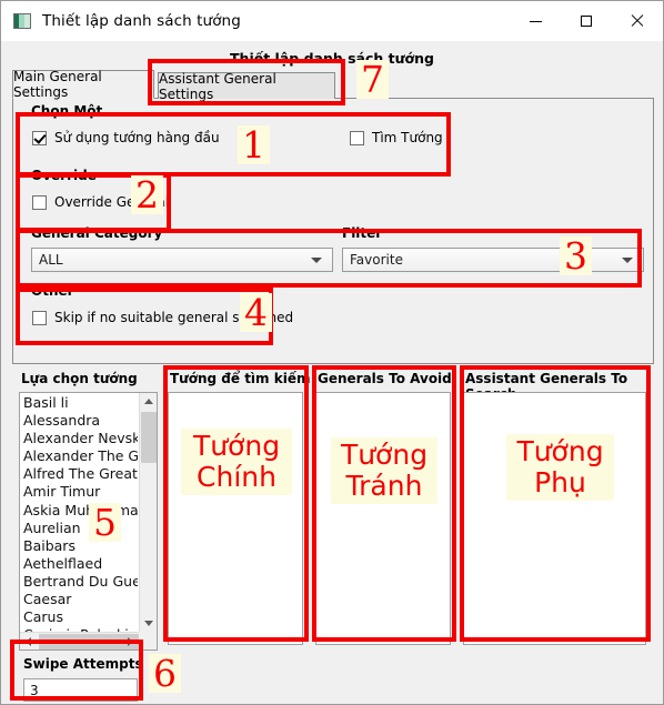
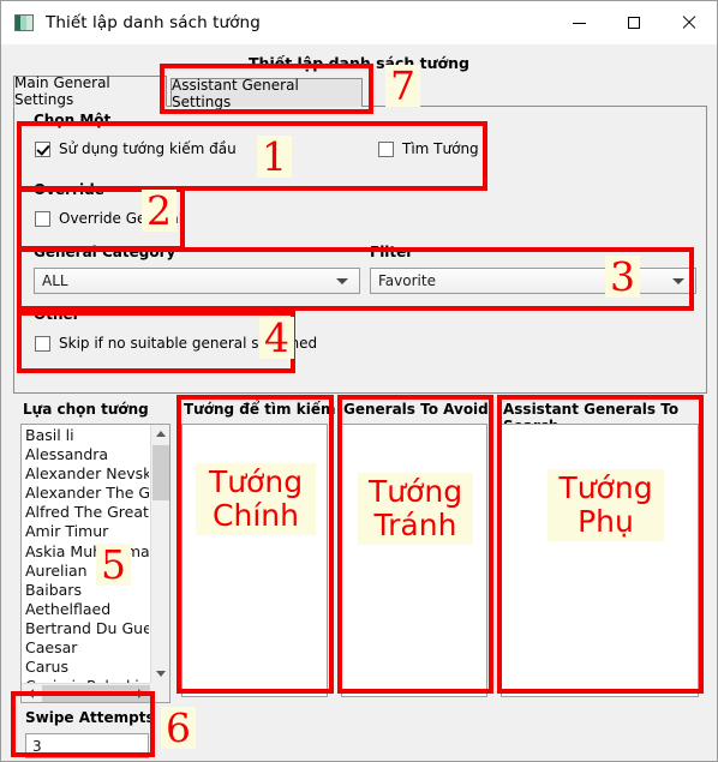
  Thiết lập danh sách tướng
  Thiết lập danh sách tướng
  Main General Settings
  Assistant General Settings
  Chọn Một
- Sử dụng tướng hàng đầu
+ Sử dụng tướng kiếm đầu
  Tìm Tướng
  Override
  General Category
  Filter
  ALL
  Favorite
  Other
  Skip if no suitable general shed
  Lựa chọn tướng
  Basil li
  Alessandra
  Alexander Nevsk
  Alexander The G
  Alfred The Great
  Amir Timur
  Aurelian
  Baibars
  Aethelflaed
  Bertrand Du Gue
  Caesar
  Carus
  Tướng để tìm kiếm
  Generals To Avoid
  Assistant Generals To
  Swipe Attempts
  3
  1
  2
  3
  4
  5
  6
  7
  Tướng
  Chính
  Tướng
  Tránh
  Tướng
  Phụ
